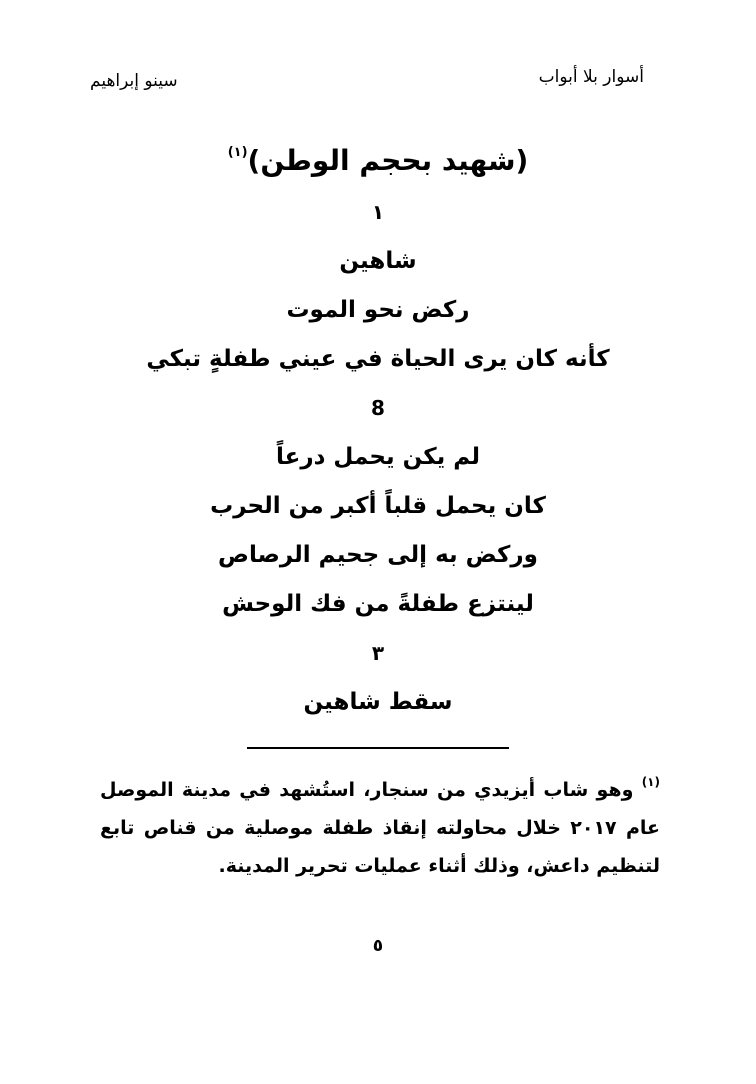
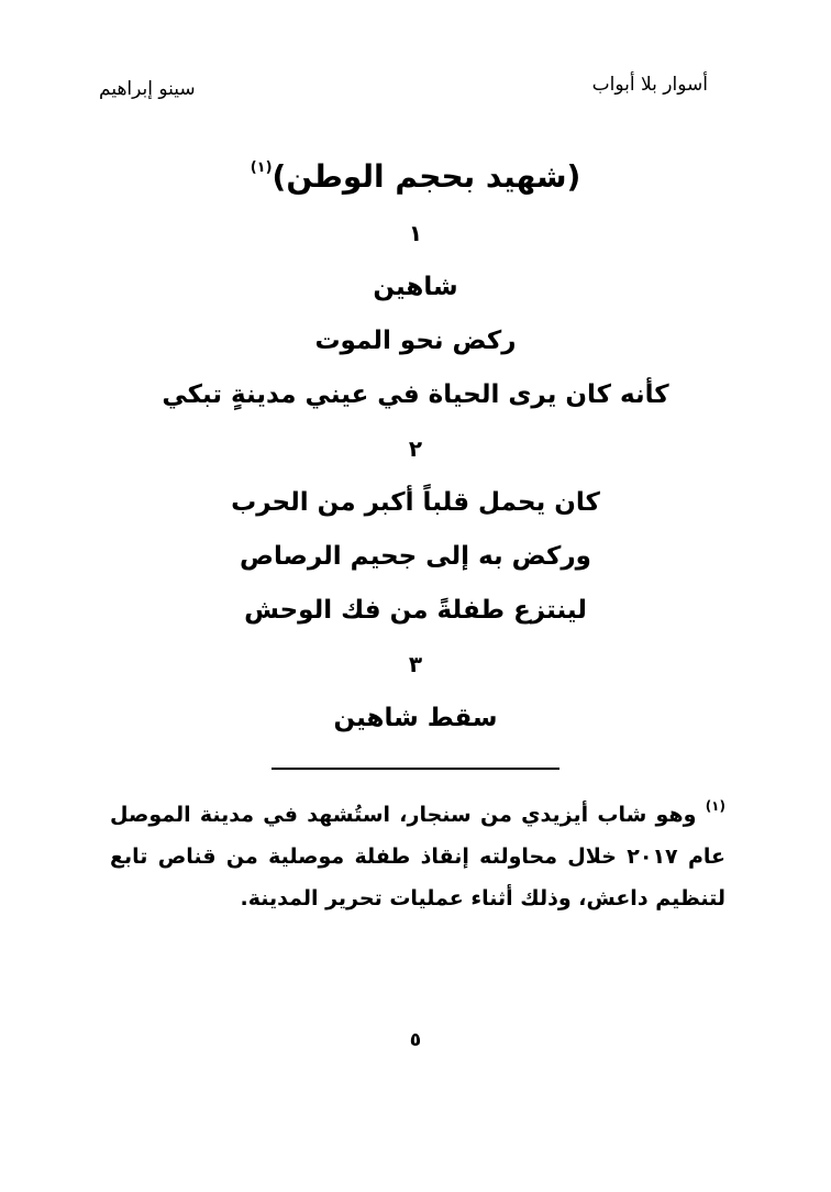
  أسوار بلا أبواب
  سينو إبراهيم
  (شهيد بحجم الوطن)(١)
  ١
  شاهين
  ركض نحو الموت
- كأنه كان يرى الحياة في عيني طفلةٍ تبكي
+ كأنه كان يرى الحياة في عيني مدينةٍ تبكي
- 8
+ ٢
- لم يكن يحمل درعاً
  كان يحمل قلباً أكبر من الحرب
  وركض به إلى جحيم الرصاص
  لينتزع طفلةً من فك الوحش
  ٣
  سقط شاهين
  (١) وهو شاب أيزيدي من سنجار، استُشهد في مدينة الموصل عام ٢٠١٧ خلال محاولته إنقاذ طفلة موصلية من قناص تابع لتنظيم داعش، وذلك أثناء عمليات تحرير المدينة.
  ٥
